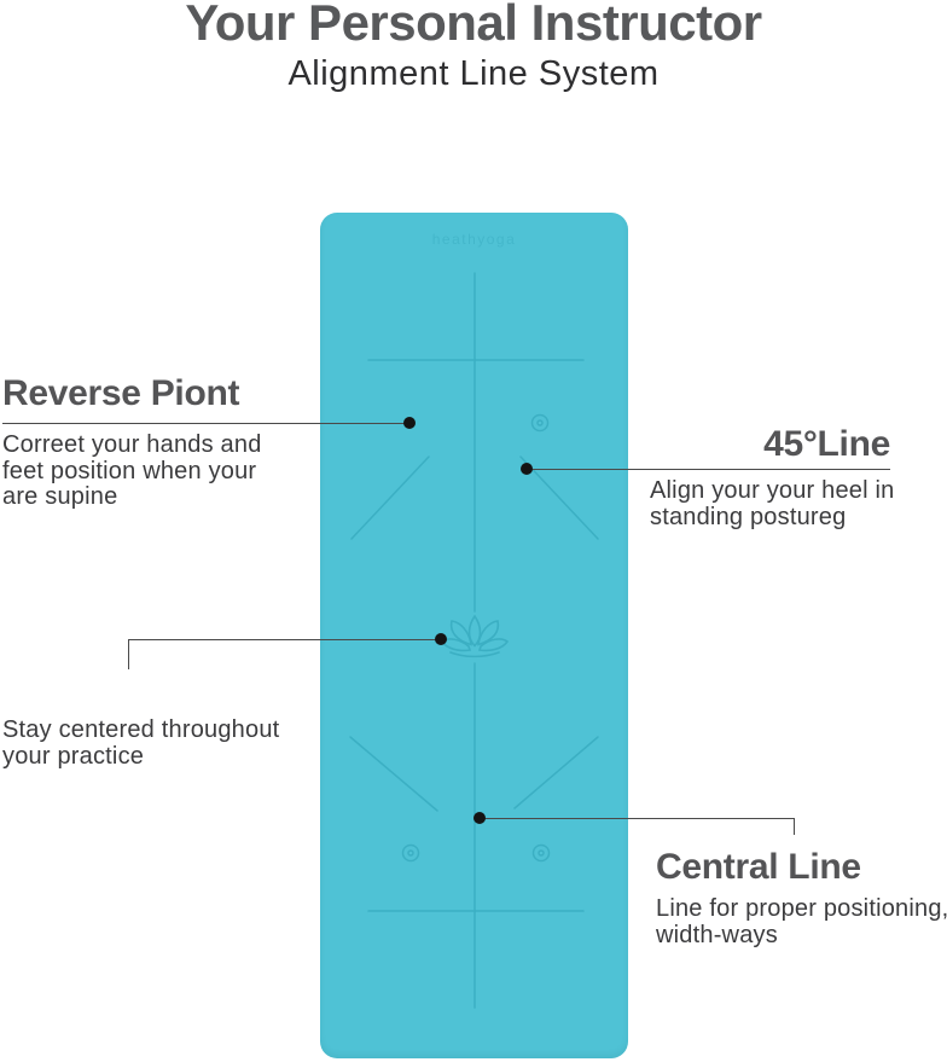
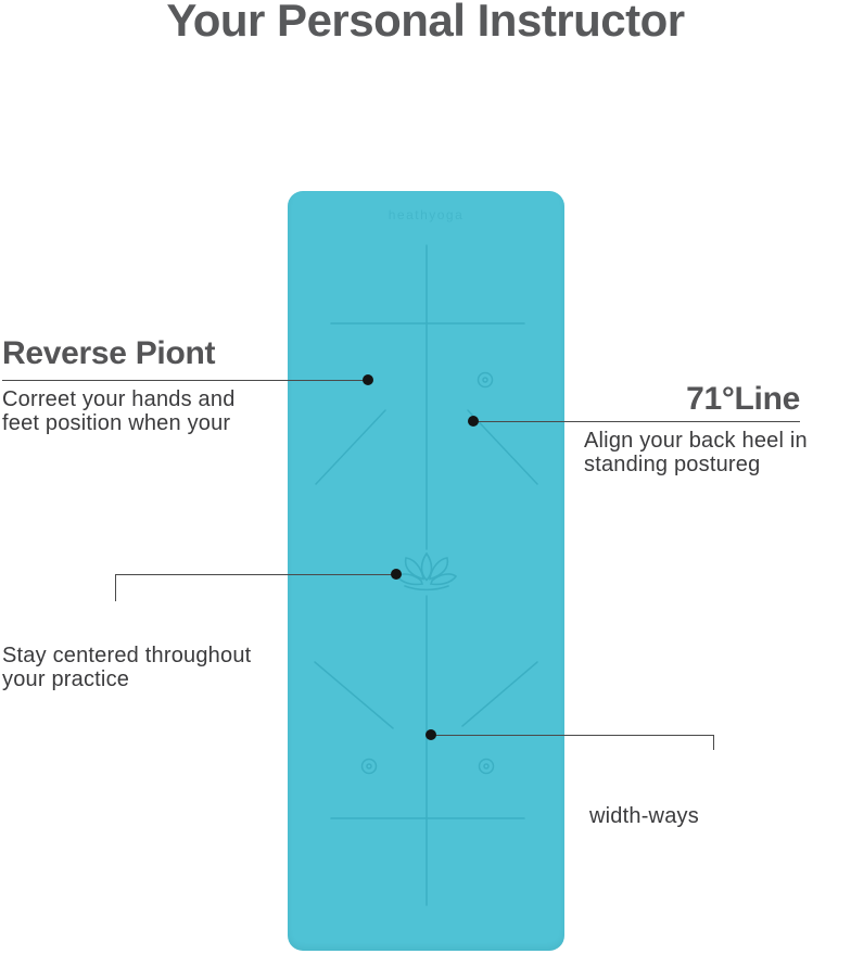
  Your Personal Instructor
- Alignment Line System
  Reverse Piont
  Correet your hands and
  feet position when your
- are supine
- 45°Line
+ 71°Line
- Align your your heel in
+ Align your back heel in
  standing postureg
  Stay centered throughout
  your practice
- Central Line
- Line for proper positioning,
  width-ways
